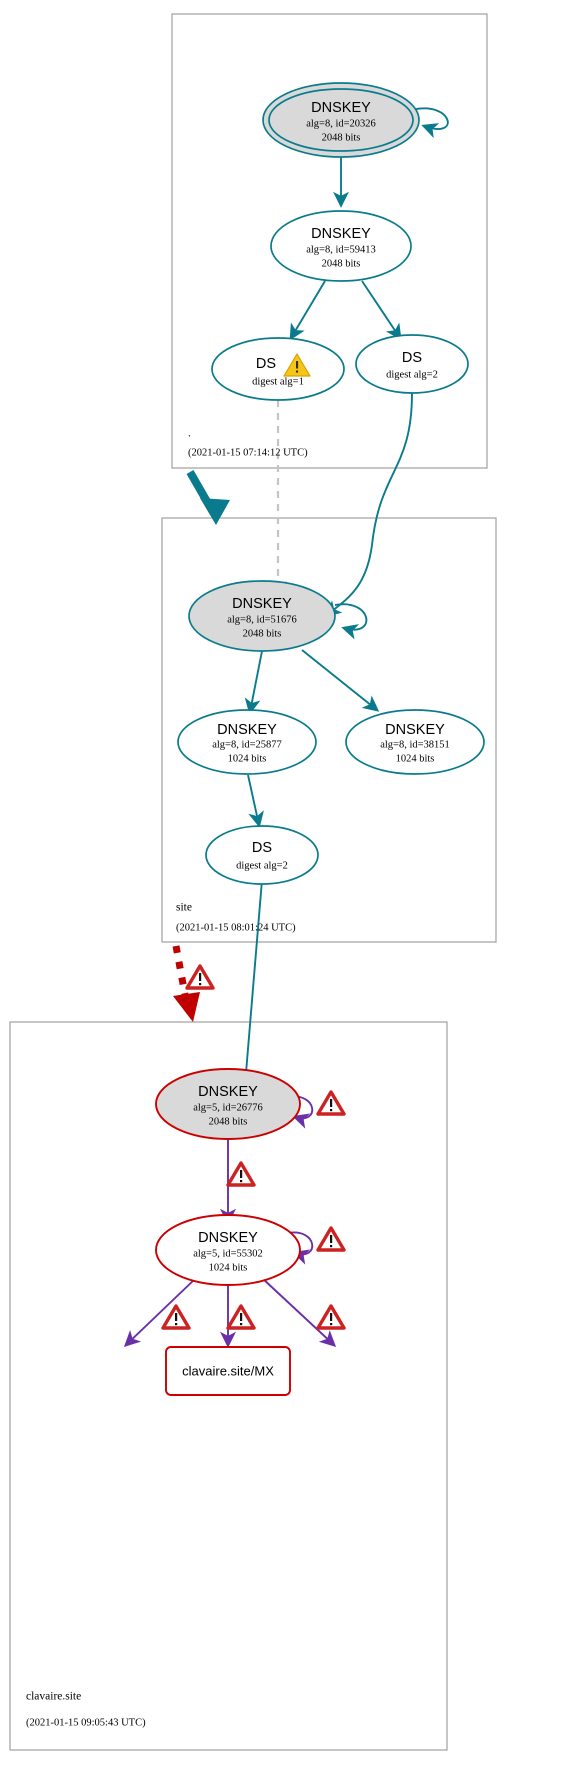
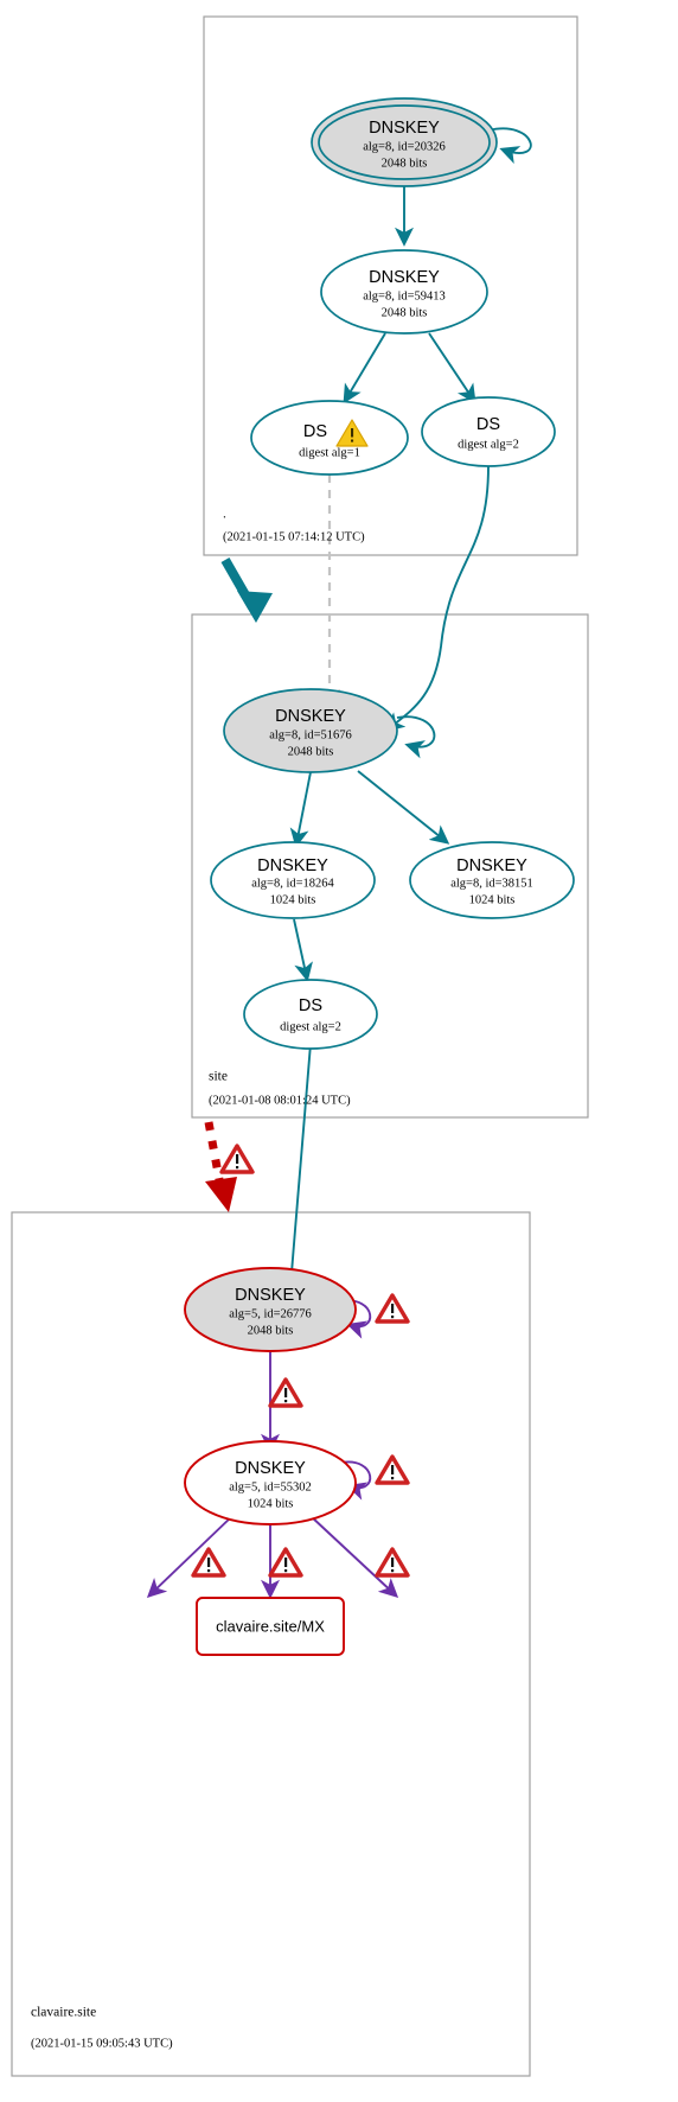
  DNSKEY
  alg=8, id=20326
  2048 bits
  DNSKEY
  alg=8, id=59413
  2048 bits
  DS
  digest alg=1
  DS
  digest alg=2
  .
  (2021-01-15 07:14:12 UTC)
  DNSKEY
  alg=8, id=51676
  2048 bits
  DNSKEY
- alg=8, id=25877
+ alg=8, id=18264
  1024 bits
  DNSKEY
  alg=8, id=38151
  1024 bits
  DS
  digest alg=2
  site
- (2021-01-15 08:01:24 UTC)
+ (2021-01-08 08:01:24 UTC)
  DNSKEY
  alg=5, id=26776
  2048 bits
  DNSKEY
  alg=5, id=55302
  1024 bits
  clavaire.site/MX
  clavaire.site
  (2021-01-15 09:05:43 UTC)
